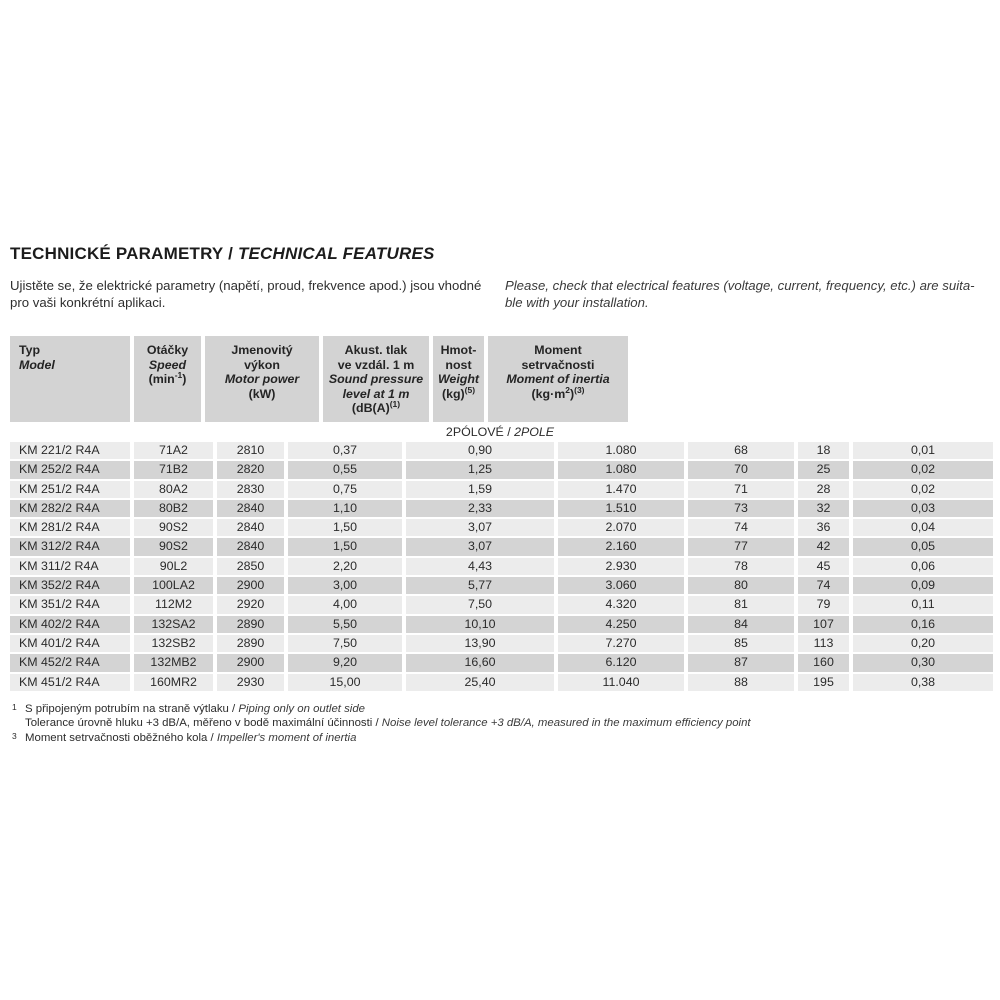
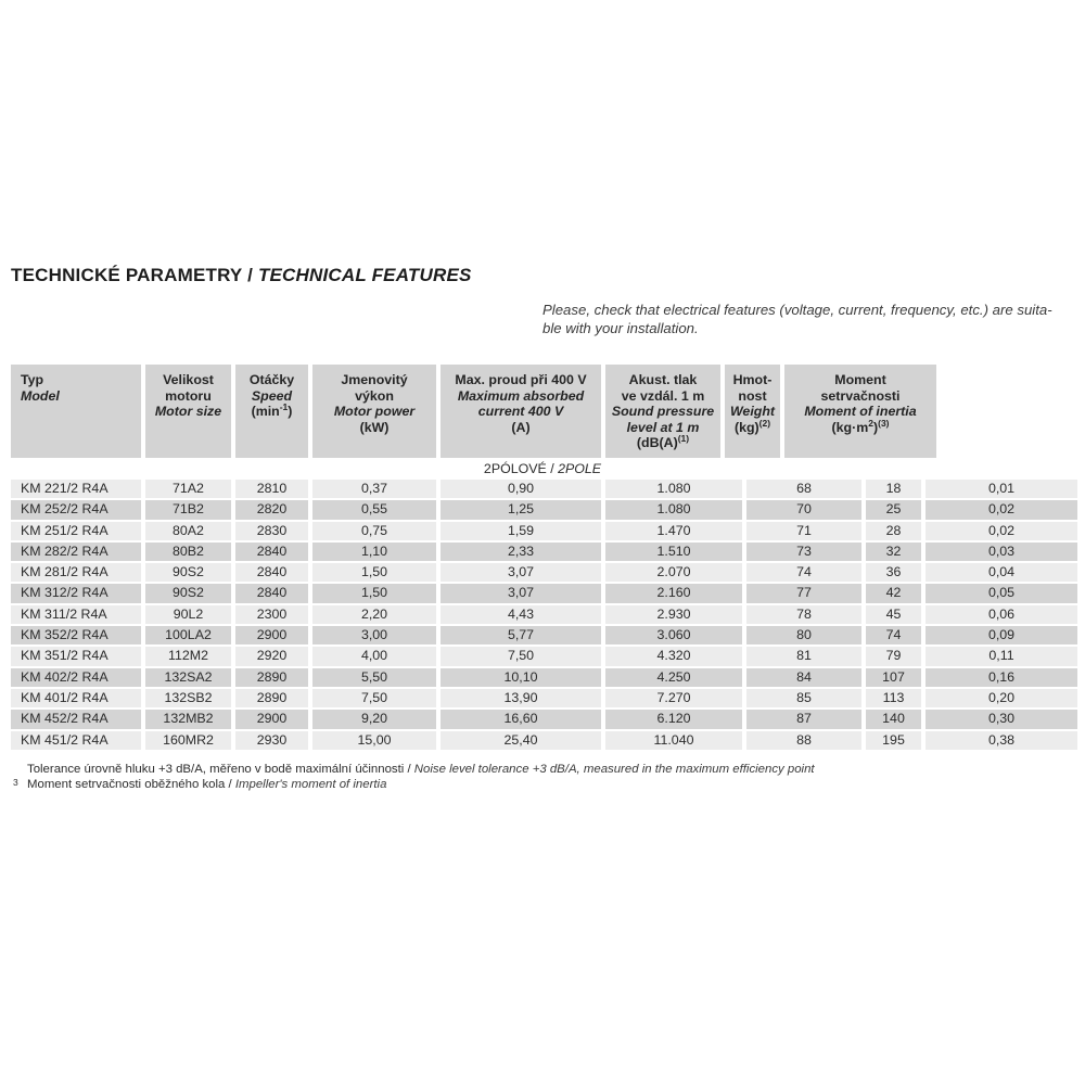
  TECHNICKÉ PARAMETRY / TECHNICAL FEATURES
- Ujistěte se, že elektrické parametry (napětí, proud, frekvence apod.) jsou vhodné
- pro vaši konkrétní aplikaci.
  Please, check that electrical features (voltage, current, frequency, etc.) are suita-
  ble with your installation.
  Typ
  Model
+ Velikost
+ motoru
+ Motor size
  Otáčky
  Speed
  (min-1)
  Jmenovitý
  výkon
  Motor power
  (kW)
+ Max. proud při 400 V
+ Maximum absorbed
+ current 400 V
+ (A)
  Akust. tlak
  ve vzdál. 1 m
  Sound pressure
  level at 1 m
  (dB(A)(1)
  Hmot-
  nost
  Weight
- (kg)(5)
+ (kg)(2)
  Moment
  setrvačnosti
  Moment of inertia
  (kg·m2)(3)
  2PÓLOVÉ / 2POLE
  KM 221/2 R4A
  71A2
  2810
  0,37
  0,90
  1.080
  68
  18
  0,01
  KM 252/2 R4A
  71B2
  2820
  0,55
  1,25
  1.080
  70
  25
  0,02
  KM 251/2 R4A
  80A2
  2830
  0,75
  1,59
  1.470
  71
  28
  0,02
  KM 282/2 R4A
  80B2
  2840
  1,10
  2,33
  1.510
  73
  32
  0,03
  KM 281/2 R4A
  90S2
  2840
  1,50
  3,07
  2.070
  74
  36
  0,04
  KM 312/2 R4A
  90S2
  2840
  1,50
  3,07
  2.160
  77
  42
  0,05
  KM 311/2 R4A
  90L2
- 2850
+ 2300
  2,20
  4,43
  2.930
  78
  45
  0,06
  KM 352/2 R4A
  100LA2
  2900
  3,00
  5,77
  3.060
  80
  74
  0,09
  KM 351/2 R4A
  112M2
  2920
  4,00
  7,50
  4.320
  81
  79
  0,11
  KM 402/2 R4A
  132SA2
  2890
  5,50
  10,10
  4.250
  84
  107
  0,16
  KM 401/2 R4A
  132SB2
  2890
  7,50
  13,90
  7.270
  85
  113
  0,20
  KM 452/2 R4A
  132MB2
  2900
  9,20
  16,60
  6.120
  87
- 160
+ 140
  0,30
  KM 451/2 R4A
  160MR2
  2930
  15,00
  25,40
  11.040
  88
  195
  0,38
- 1
- S připojeným potrubím na straně výtlaku / Piping only on outlet side
  Tolerance úrovně hluku +3 dB/A, měřeno v bodě maximální účinnosti / Noise level tolerance +3 dB/A, measured in the maximum efficiency point
  3
  Moment setrvačnosti oběžného kola / Impeller's moment of inertia
